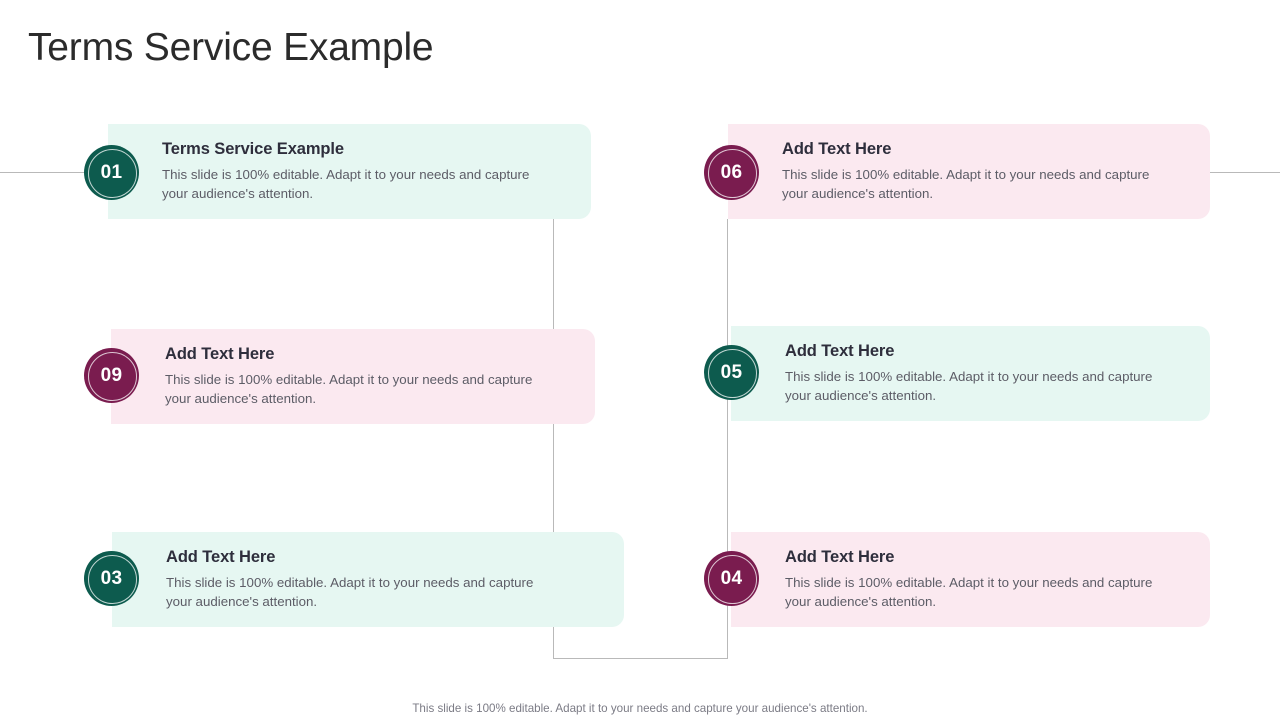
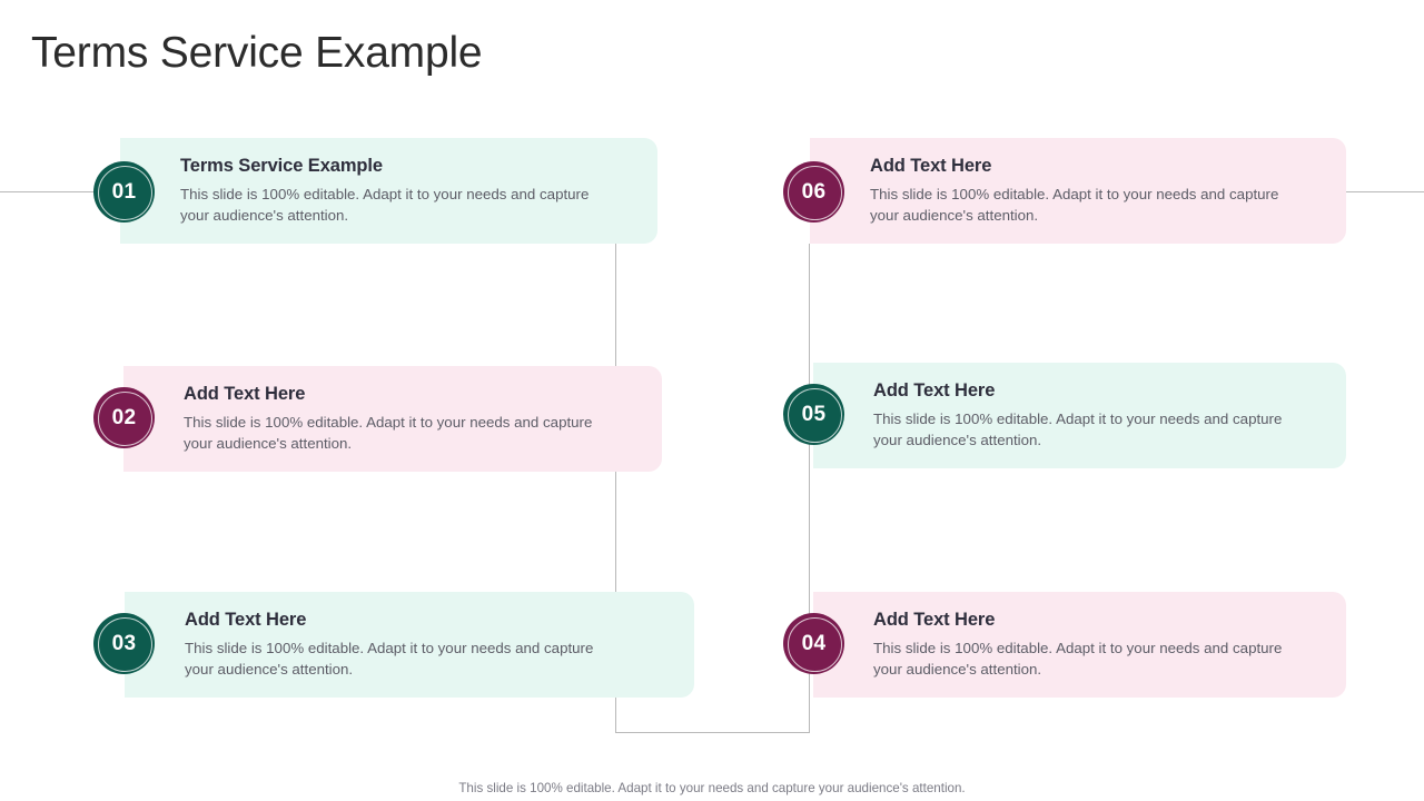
  Terms Service Example
  Terms Service Example
  This slide is 100% editable. Adapt it to your needs and capture your audience's attention.
  01
  Add Text Here
  This slide is 100% editable. Adapt it to your needs and capture your audience's attention.
- 09
+ 02
  Add Text Here
  This slide is 100% editable. Adapt it to your needs and capture your audience's attention.
  03
  Add Text Here
  This slide is 100% editable. Adapt it to your needs and capture your audience's attention.
  04
  Add Text Here
  This slide is 100% editable. Adapt it to your needs and capture your audience's attention.
  05
  Add Text Here
  This slide is 100% editable. Adapt it to your needs and capture your audience's attention.
  06
  This slide is 100% editable. Adapt it to your needs and capture your audience's attention.
